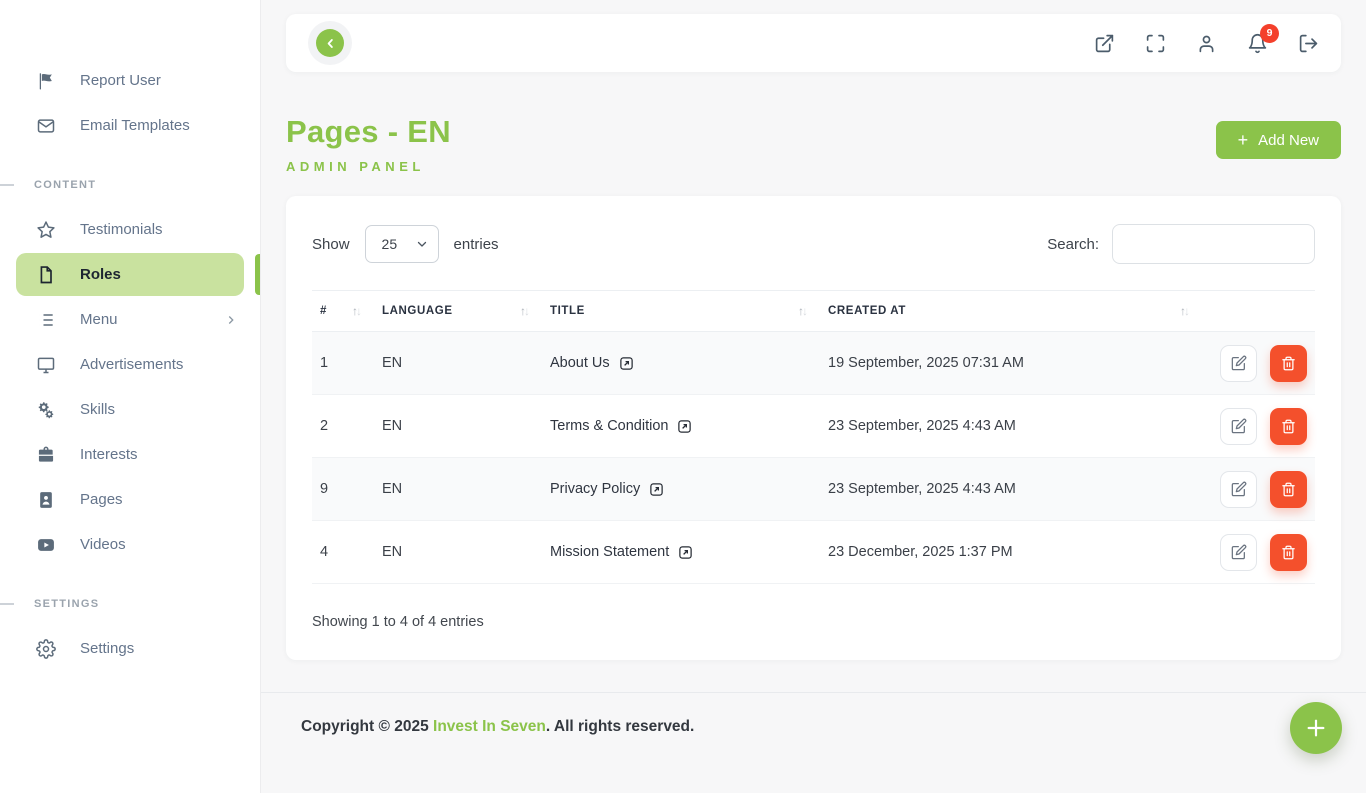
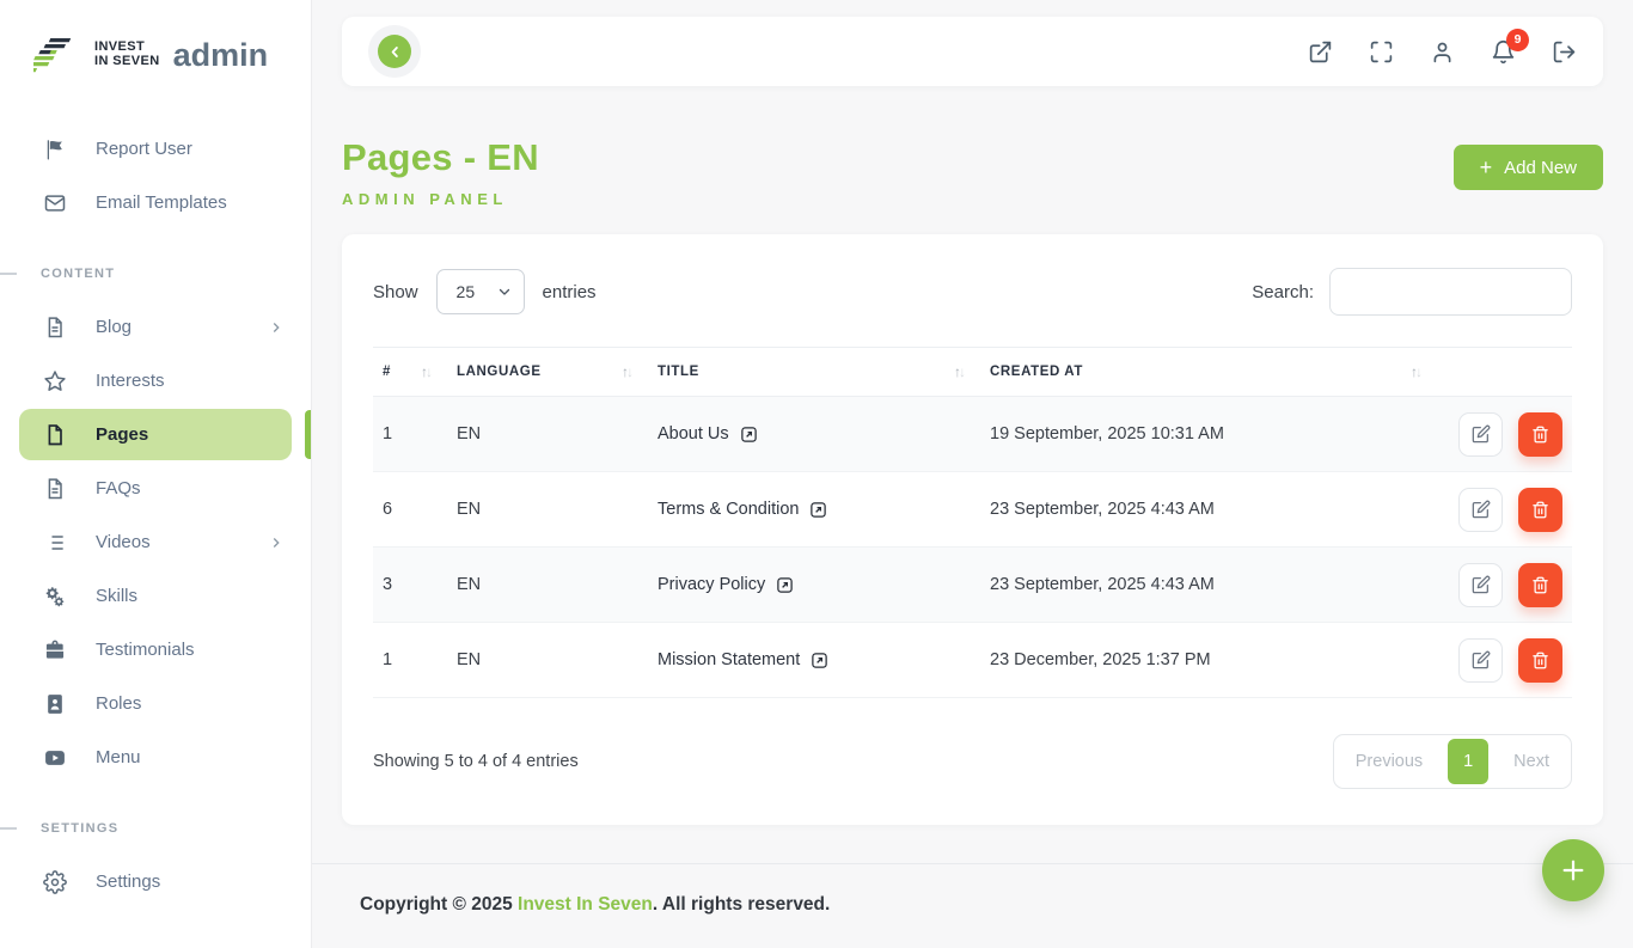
+ INVEST
+ IN SEVEN
+ admin
  Report User
  Email Templates
  CONTENT
+ Blog
- Testimonials
+ Interests
- Roles
+ Pages
+ FAQs
- Menu
+ Videos
- Advertisements
  Skills
- Interests
+ Testimonials
- Pages
+ Roles
- Videos
+ Menu
  SETTINGS
  Settings
  9
  Pages - EN
  ADMIN PANEL
  +
  Add New
  Show
  25
  entries
  Search:
  # ↑↓	LANGUAGE ↑↓	TITLE ↑↓	CREATED AT ↑↓
- 1	EN	About Us	19 September, 2025 07:31 AM
+ 1	EN	About Us	19 September, 2025 10:31 AM
- 2	EN	Terms & Condition	23 September, 2025 4:43 AM
+ 6	EN	Terms & Condition	23 September, 2025 4:43 AM
- 9	EN	Privacy Policy	23 September, 2025 4:43 AM
+ 3	EN	Privacy Policy	23 September, 2025 4:43 AM
- 4	EN	Mission Statement	23 December, 2025 1:37 PM
+ 1	EN	Mission Statement	23 December, 2025 1:37 PM
- Showing 1 to 4 of 4 entries
+ Showing 5 to 4 of 4 entries
+ Previous
+ 1
+ Next
  Copyright © 2025 Invest In Seven. All rights reserved.
